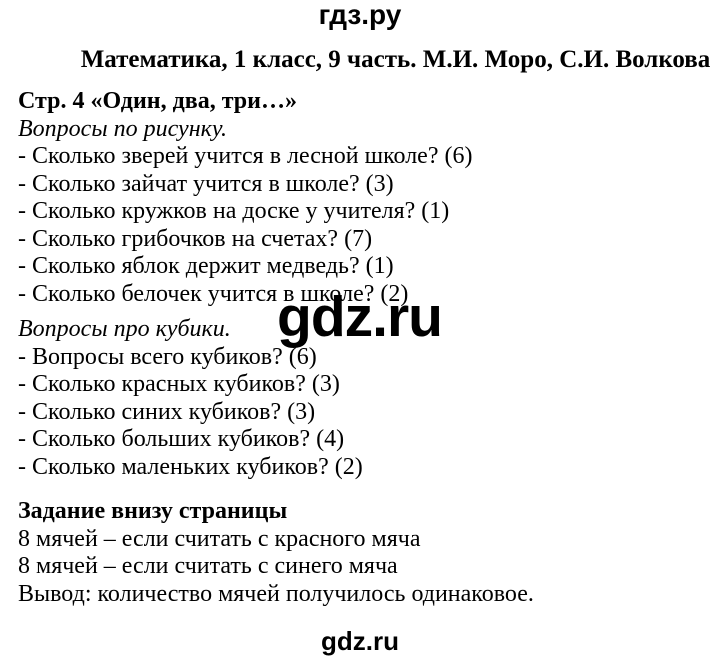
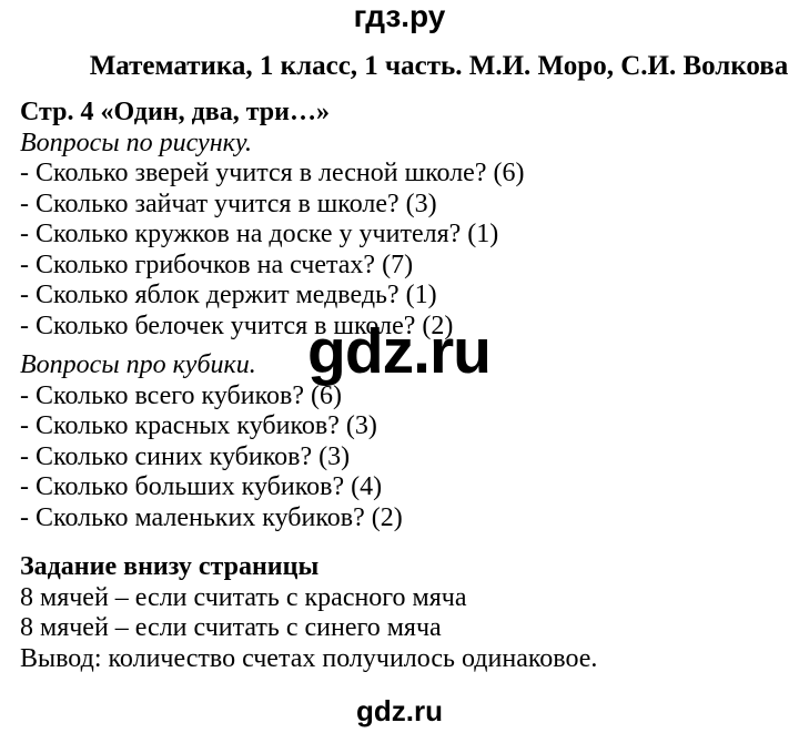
  гдз.ру
- Математика, 1 класс, 9 часть. М.И. Моро, С.И. Волкова
+ Математика, 1 класс, 1 часть. М.И. Моро, С.И. Волкова
  Стр. 4 «Один, два, три…»
  Вопросы по рисунку.
  - Сколько зверей учится в лесной школе? (6)
  - Сколько зайчат учится в школе? (3)
  - Сколько кружков на доске у учителя? (1)
  - Сколько грибочков на счетах? (7)
  - Сколько яблок держит медведь? (1)
  - Сколько белочек учится в школе? (2)
  Вопросы про кубики.
- - Вопросы всего кубиков? (6)
+ - Сколько всего кубиков? (6)
  - Сколько красных кубиков? (3)
  - Сколько синих кубиков? (3)
  - Сколько больших кубиков? (4)
  - Сколько маленьких кубиков? (2)
  Задание внизу страницы
  8 мячей – если считать с красного мяча
  8 мячей – если считать с синего мяча
- Вывод: количество мячей получилось одинаковое.
+ Вывод: количество счетах получилось одинаковое.
  gdz.ru
  gdz.ru
